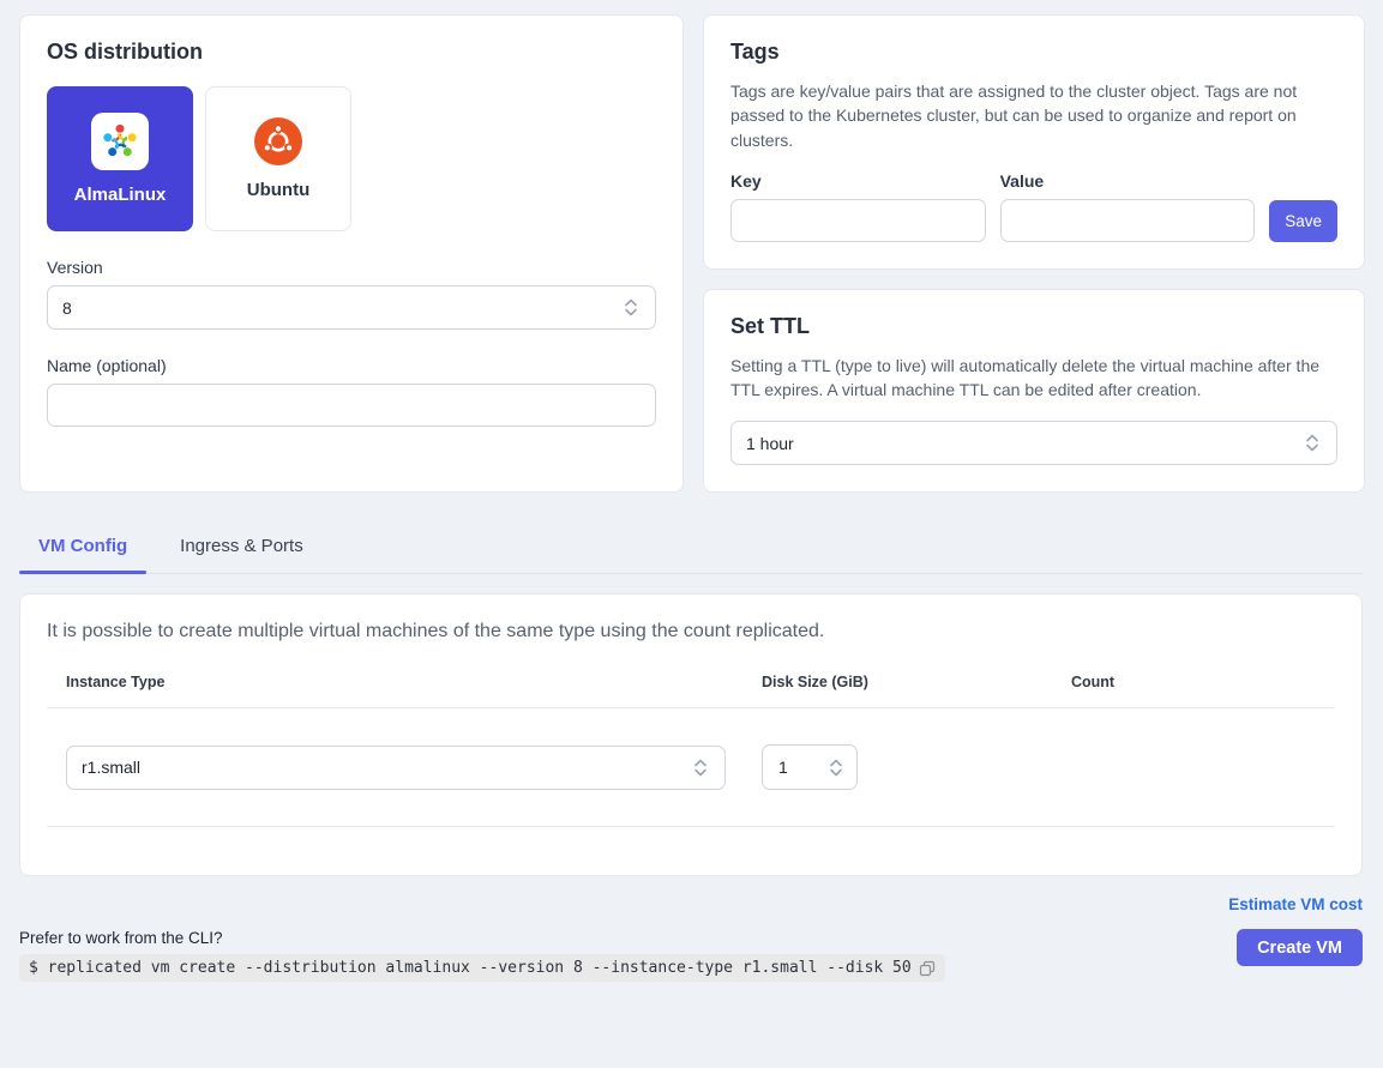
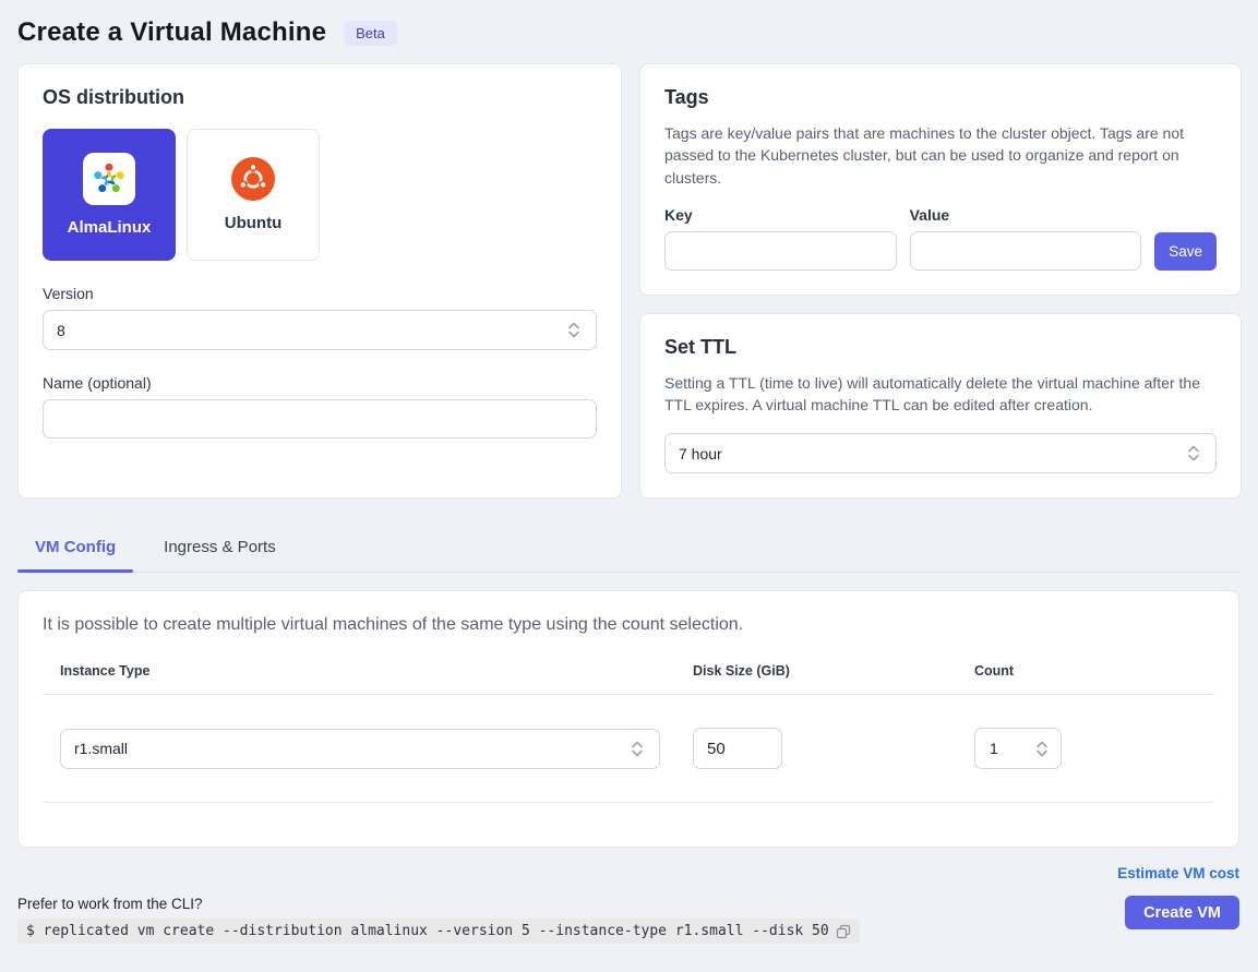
+ Create a Virtual Machine
+ Beta
  OS distribution
  AlmaLinux
  Ubuntu
  Version
  8
  Name (optional)
  Tags
- Tags are key/value pairs that are assigned to the cluster object. Tags are not passed to the Kubernetes cluster, but can be used to organize and report on clusters.
+ Tags are key/value pairs that are machines to the cluster object. Tags are not passed to the Kubernetes cluster, but can be used to organize and report on clusters.
  Key
  Value
  Save
  Set TTL
- Setting a TTL (type to live) will automatically delete the virtual machine after the TTL expires. A virtual machine TTL can be edited after creation.
+ Setting a TTL (time to live) will automatically delete the virtual machine after the TTL expires. A virtual machine TTL can be edited after creation.
- 1 hour
+ 7 hour
  VM Config
  Ingress & Ports
- It is possible to create multiple virtual machines of the same type using the count replicated.
+ It is possible to create multiple virtual machines of the same type using the count selection.
  Instance Type
  Disk Size (GiB)
  Count
  r1.small
+ 50
  1
  Prefer to work from the CLI?
- $ replicated vm create --distribution almalinux --version 8 --instance-type r1.small --disk 50
+ $ replicated vm create --distribution almalinux --version 5 --instance-type r1.small --disk 50
  Estimate VM cost
  Create VM
